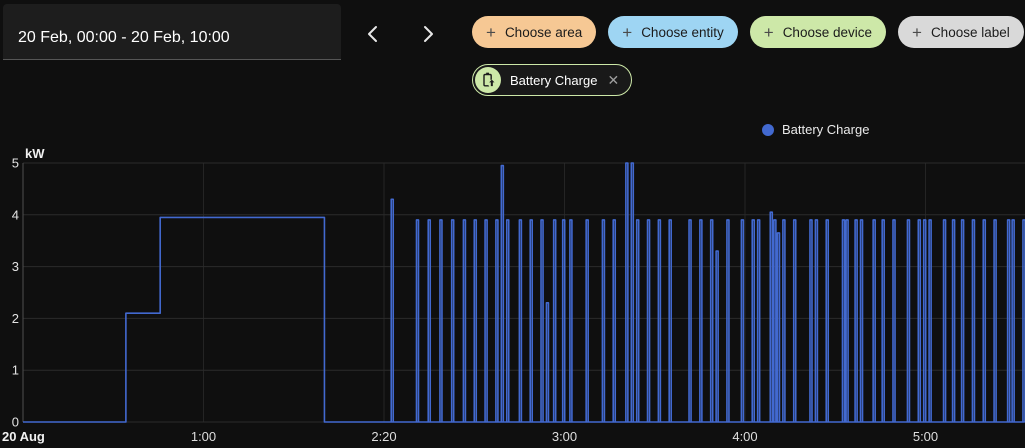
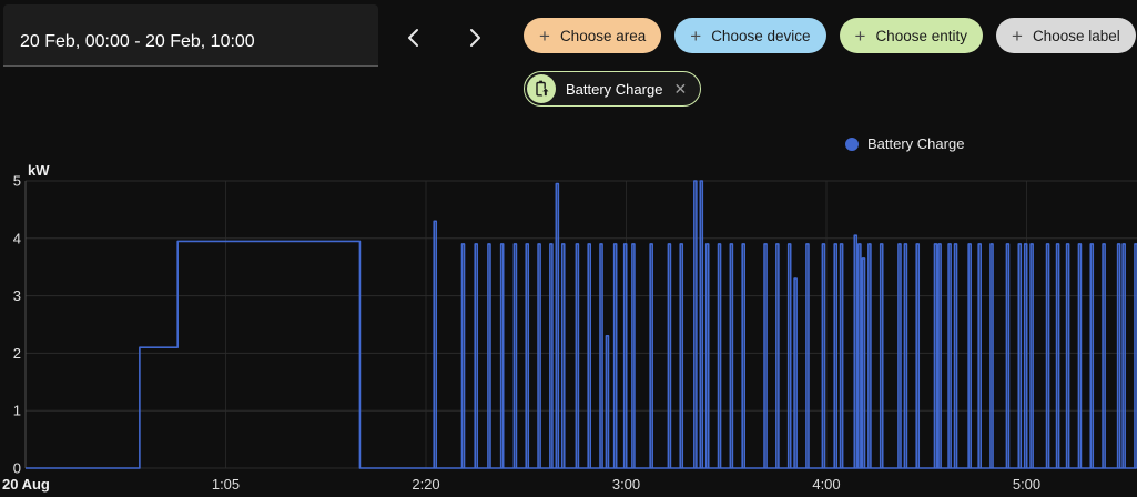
  20 Feb, 00:00 - 20 Feb, 10:00
  +
  Choose area
  +
- Choose entity
+ Choose device
  +
- Choose device
+ Choose entity
  +
  Choose label
  Battery Charge
  ✕
  Battery Charge
  20 Aug
- 1:00
+ 1:05
  2:20
  3:00
  4:00
  5:00
  0
  1
  2
  3
  4
  5
  kW
